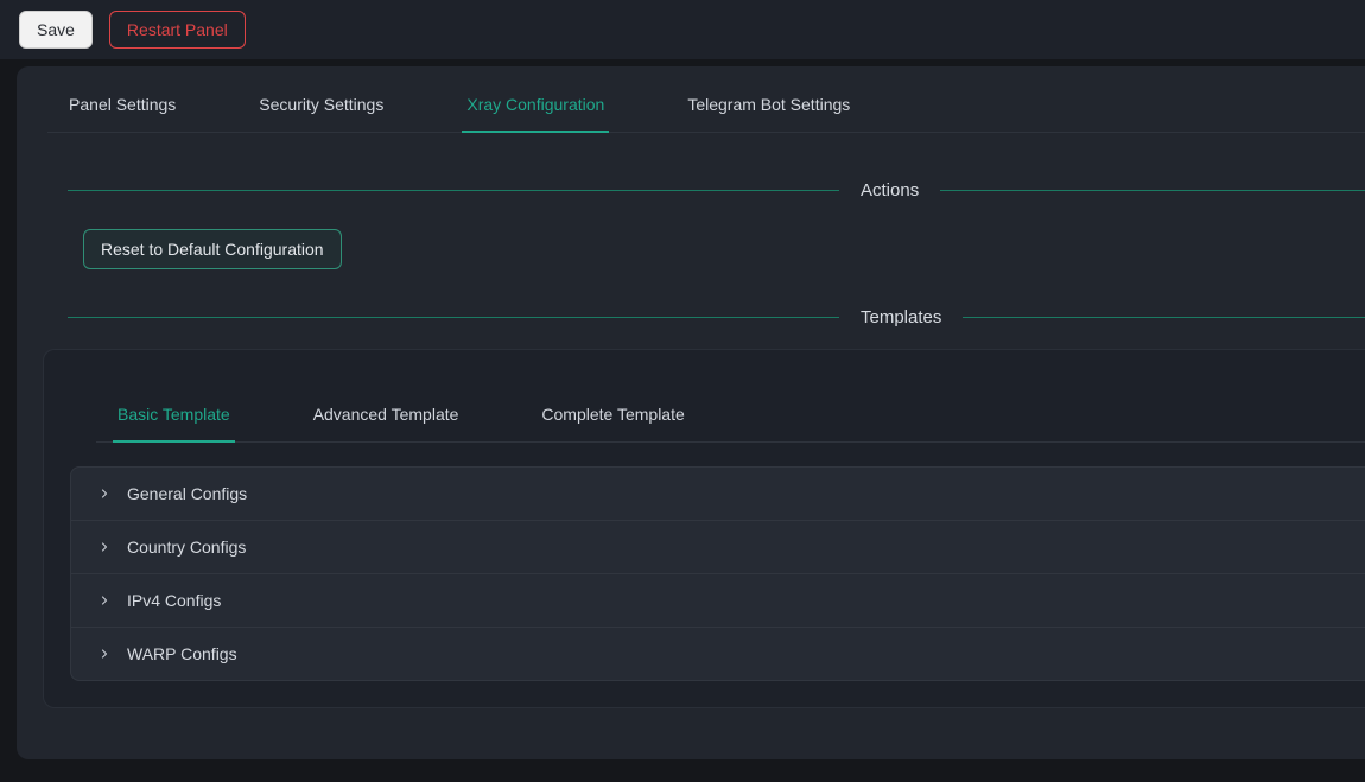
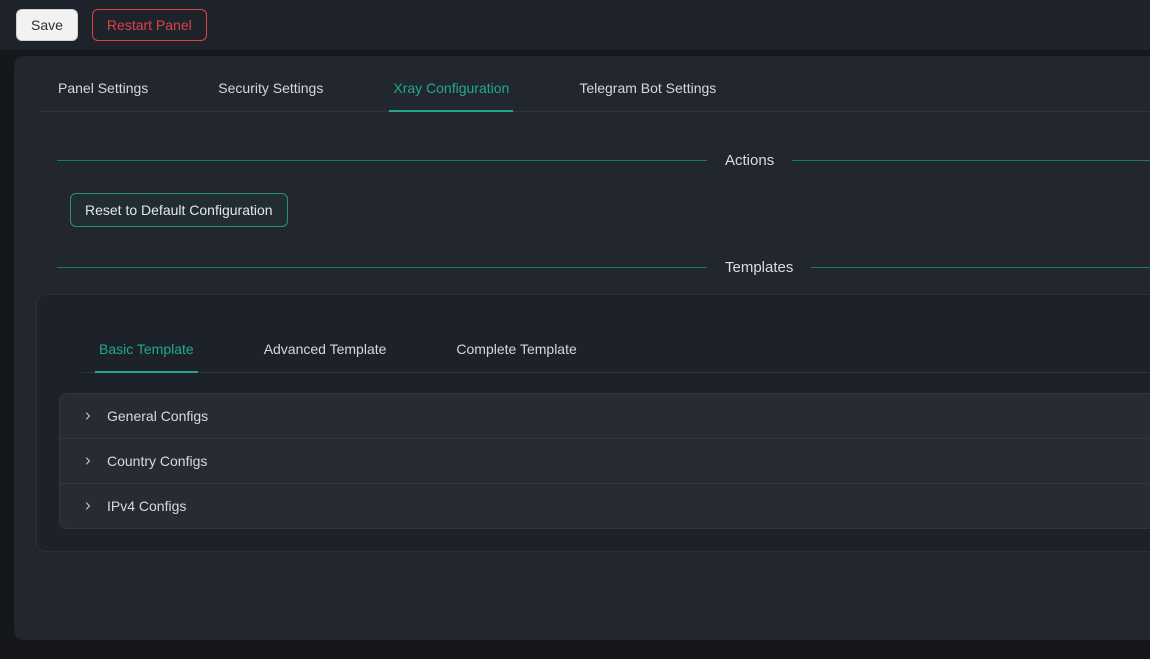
  Save
  Restart Panel
  Panel Settings
  Security Settings
  Xray Configuration
  Telegram Bot Settings
  Actions
  Reset to Default Configuration
  Templates
  Basic Template
  Advanced Template
  Complete Template
  General Configs
  Country Configs
  IPv4 Configs
- WARP Configs
